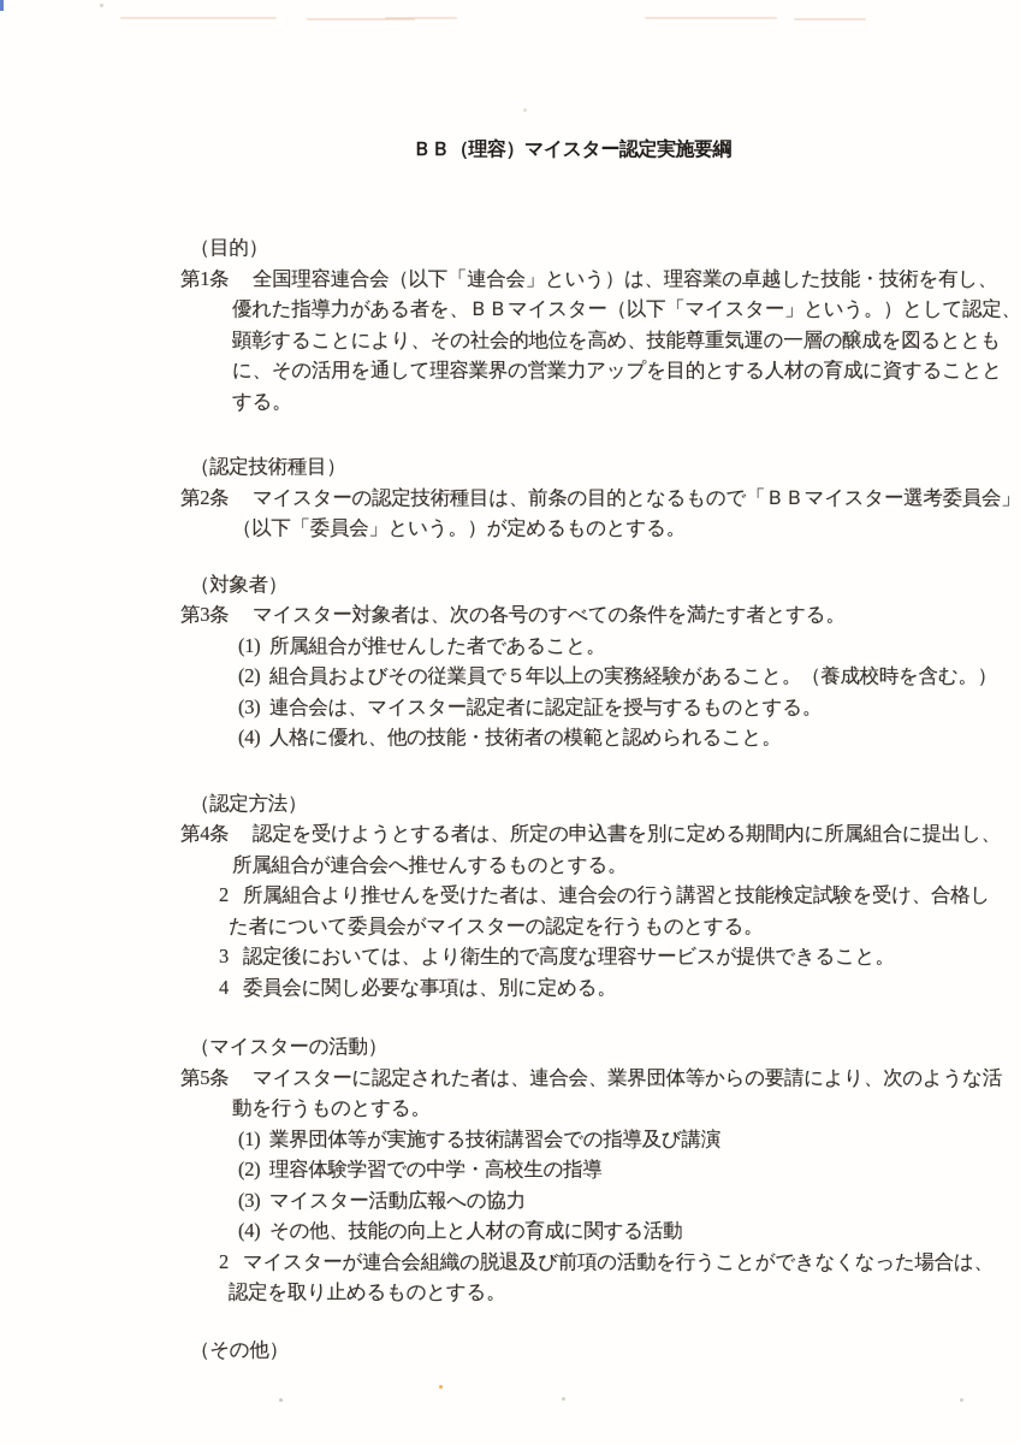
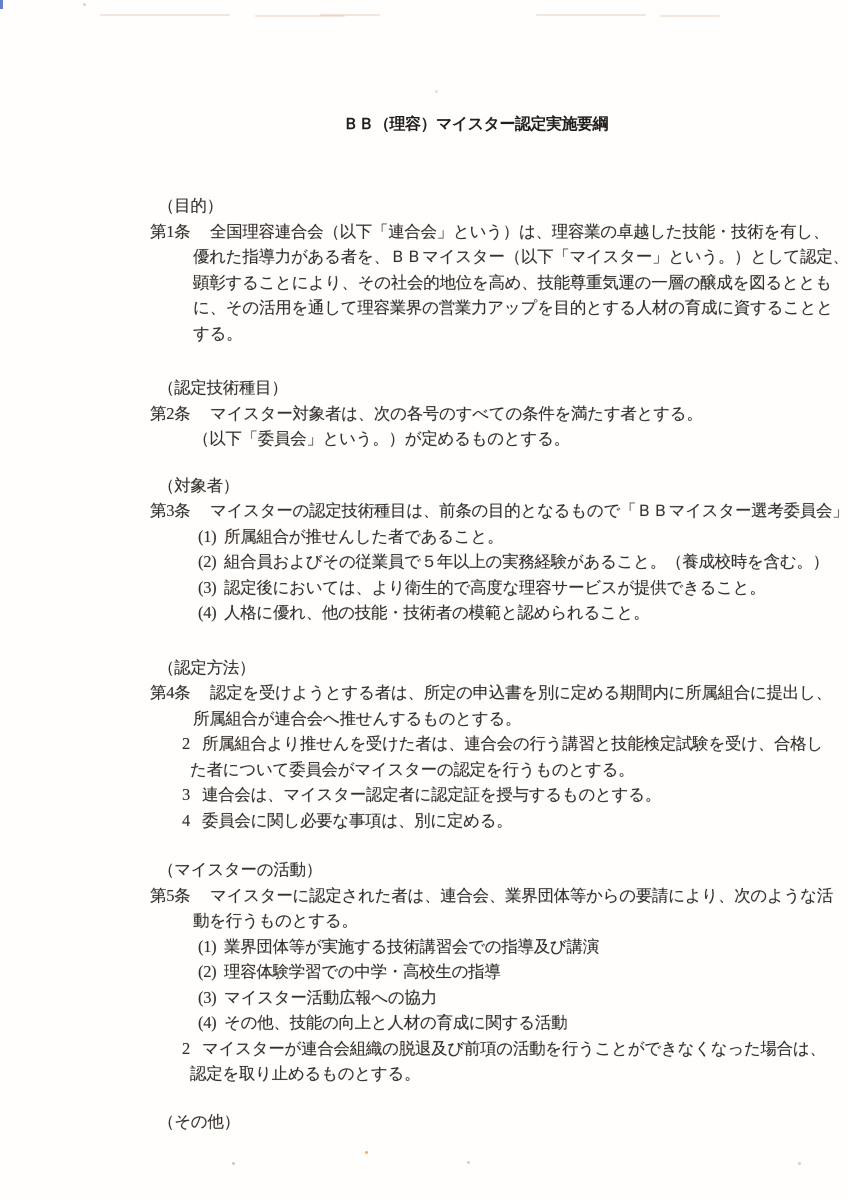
  ＢＢ（理容）マイスター認定実施要綱
  （目的）
  第1条 全国理容連合会（以下「連合会」という）は、理容業の卓越した技能・技術を有し、
  優れた指導力がある者を、ＢＢマイスター（以下「マイスター」という。）として認定、
  顕彰することにより、その社会的地位を高め、技能尊重気運の一層の醸成を図るととも
  に、その活用を通して理容業界の営業力アップを目的とする人材の育成に資することと
  する。
  （認定技術種目）
- 第2条 マイスターの認定技術種目は、前条の目的となるもので「ＢＢマイスター選考委員会」
+ 第2条 マイスター対象者は、次の各号のすべての条件を満たす者とする。
  （以下「委員会」という。）が定めるものとする。
  （対象者）
- 第3条 マイスター対象者は、次の各号のすべての条件を満たす者とする。
+ 第3条 マイスターの認定技術種目は、前条の目的となるもので「ＢＢマイスター選考委員会」
  (1) 所属組合が推せんした者であること。
  (2) 組合員およびその従業員で５年以上の実務経験があること。（養成校時を含む。）
- (3) 連合会は、マイスター認定者に認定証を授与するものとする。
+ (3) 認定後においては、より衛生的で高度な理容サービスが提供できること。
  (4) 人格に優れ、他の技能・技術者の模範と認められること。
  （認定方法）
  第4条 認定を受けようとする者は、所定の申込書を別に定める期間内に所属組合に提出し、
  所属組合が連合会へ推せんするものとする。
  2 所属組合より推せんを受けた者は、連合会の行う講習と技能検定試験を受け、合格し
  た者について委員会がマイスターの認定を行うものとする。
- 3 認定後においては、より衛生的で高度な理容サービスが提供できること。
+ 3 連合会は、マイスター認定者に認定証を授与するものとする。
  4 委員会に関し必要な事項は、別に定める。
  （マイスターの活動）
  第5条 マイスターに認定された者は、連合会、業界団体等からの要請により、次のような活
  動を行うものとする。
  (1) 業界団体等が実施する技術講習会での指導及び講演
  (2) 理容体験学習での中学・高校生の指導
  (3) マイスター活動広報への協力
  (4) その他、技能の向上と人材の育成に関する活動
  2 マイスターが連合会組織の脱退及び前項の活動を行うことができなくなった場合は、
  認定を取り止めるものとする。
  （その他）
